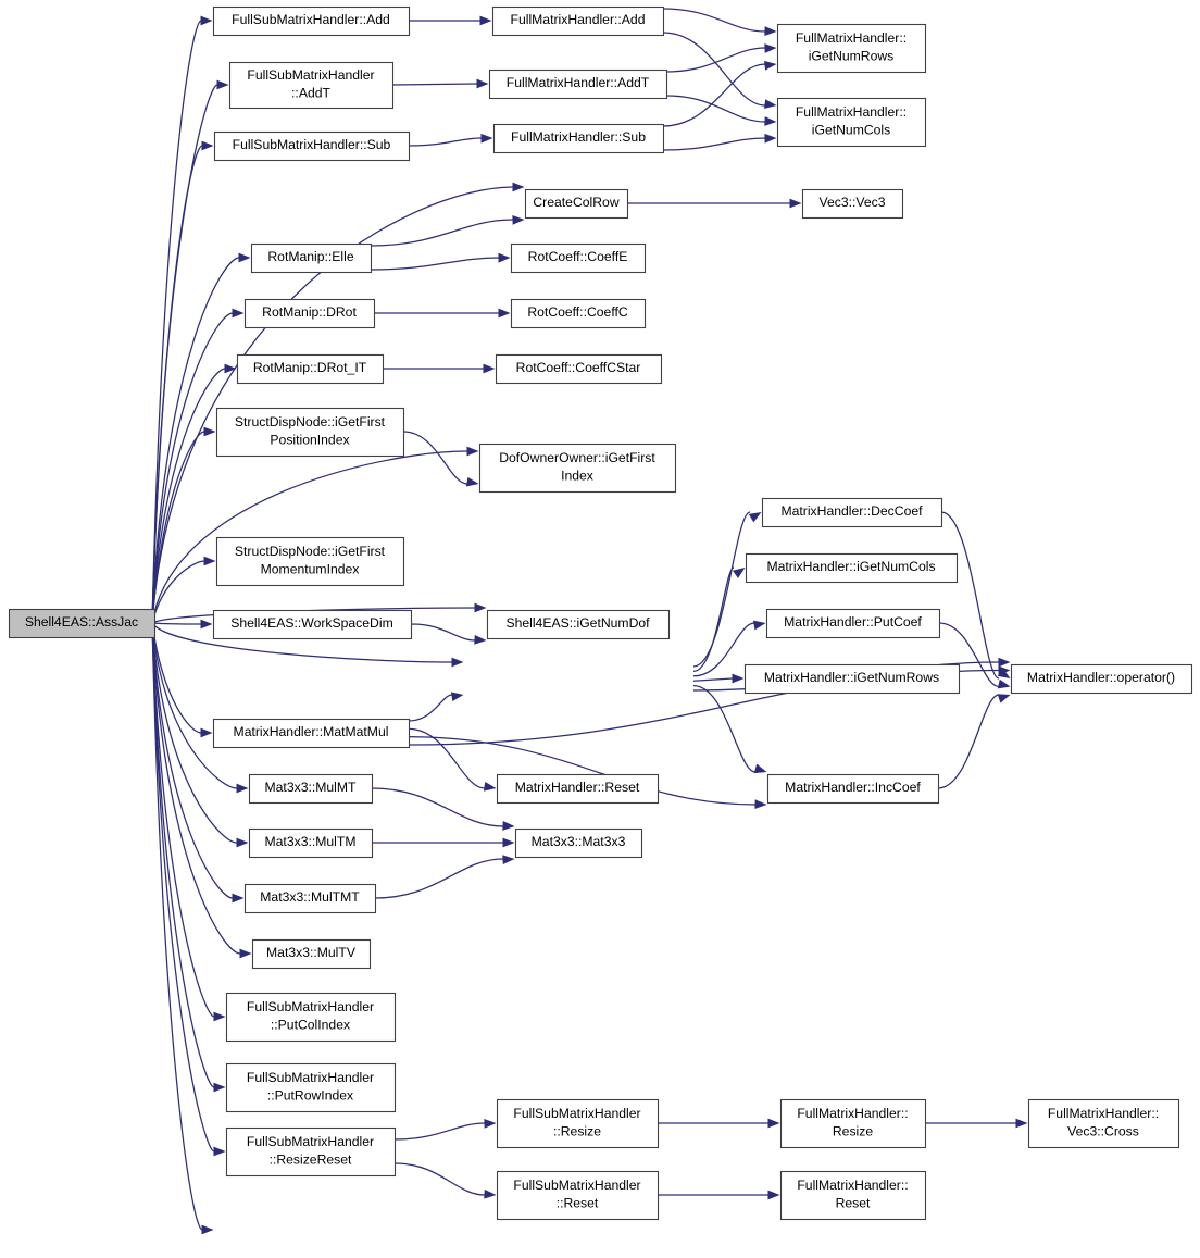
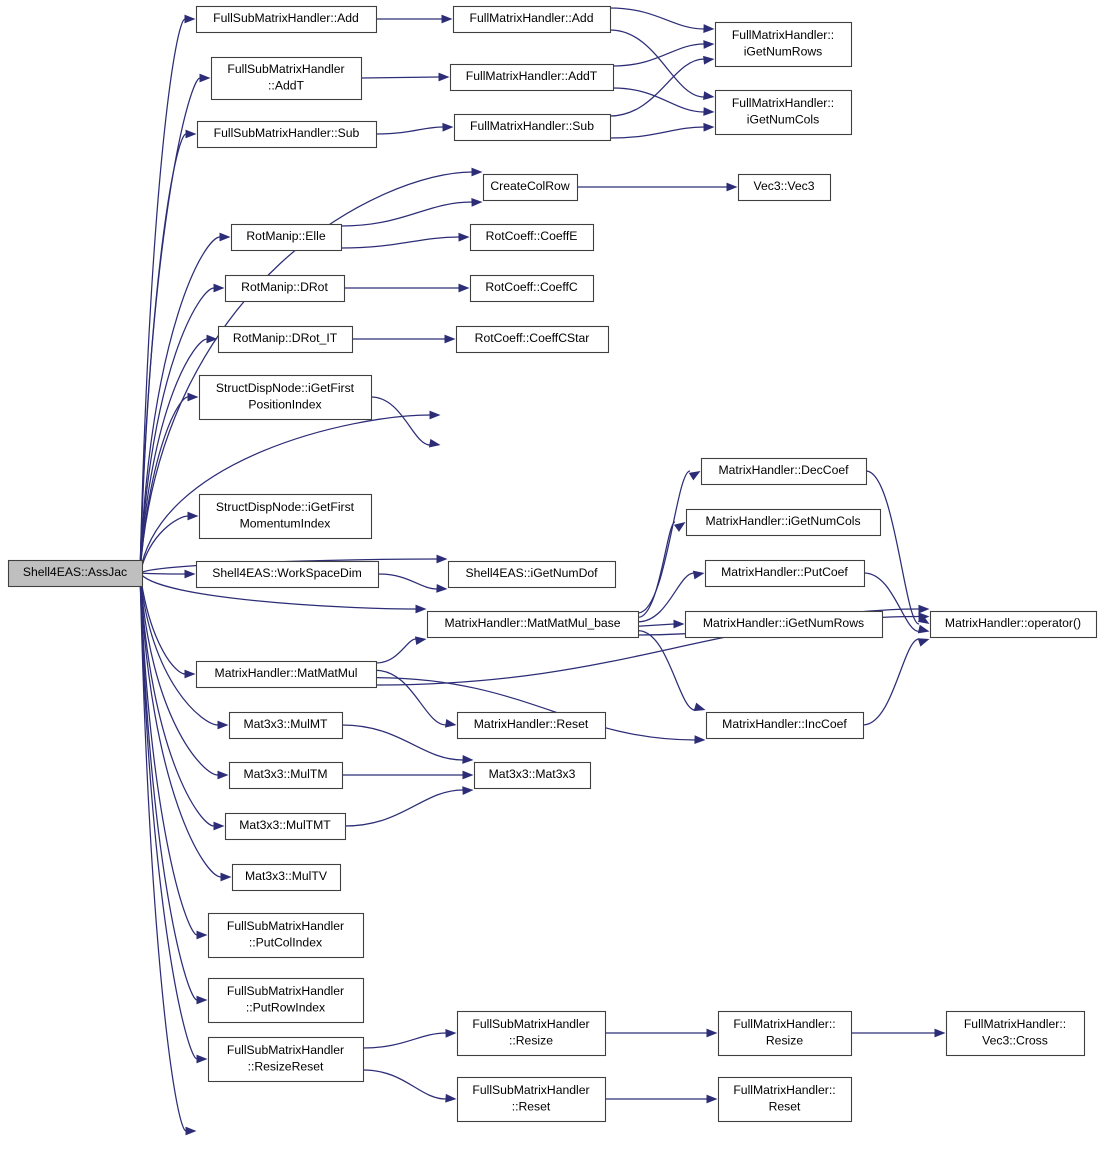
  Shell4EAS::AssJac
  FullSubMatrixHandler::Add
  FullSubMatrixHandler
  ::AddT
  FullSubMatrixHandler::Sub
  FullMatrixHandler::Add
  FullMatrixHandler::AddT
  FullMatrixHandler::Sub
  FullMatrixHandler::
  iGetNumRows
  FullMatrixHandler::
  iGetNumCols
  CreateColRow
  Vec3::Vec3
  RotManip::Elle
  RotCoeff::CoeffE
  RotManip::DRot
  RotCoeff::CoeffC
  RotManip::DRot_IT
  RotCoeff::CoeffCStar
  StructDispNode::iGetFirst
  PositionIndex
- DofOwnerOwner::iGetFirst
- Index
  StructDispNode::iGetFirst
  MomentumIndex
  Shell4EAS::WorkSpaceDim
  Shell4EAS::iGetNumDof
+ MatrixHandler::MatMatMul_base
  MatrixHandler::MatMatMul
  MatrixHandler::DecCoef
  MatrixHandler::iGetNumCols
  MatrixHandler::PutCoef
  MatrixHandler::iGetNumRows
  MatrixHandler::IncCoef
  MatrixHandler::operator()
  MatrixHandler::Reset
  Mat3x3::MulMT
  Mat3x3::MulTM
  Mat3x3::MulTMT
  Mat3x3::MulTV
  Mat3x3::Mat3x3
  FullSubMatrixHandler
  ::PutColIndex
  FullSubMatrixHandler
  ::PutRowIndex
  FullSubMatrixHandler
  ::ResizeReset
  FullSubMatrixHandler
  ::Resize
  FullSubMatrixHandler
  ::Reset
  FullMatrixHandler::
  Resize
  FullMatrixHandler::
  Reset
  FullMatrixHandler::
  Vec3::Cross
